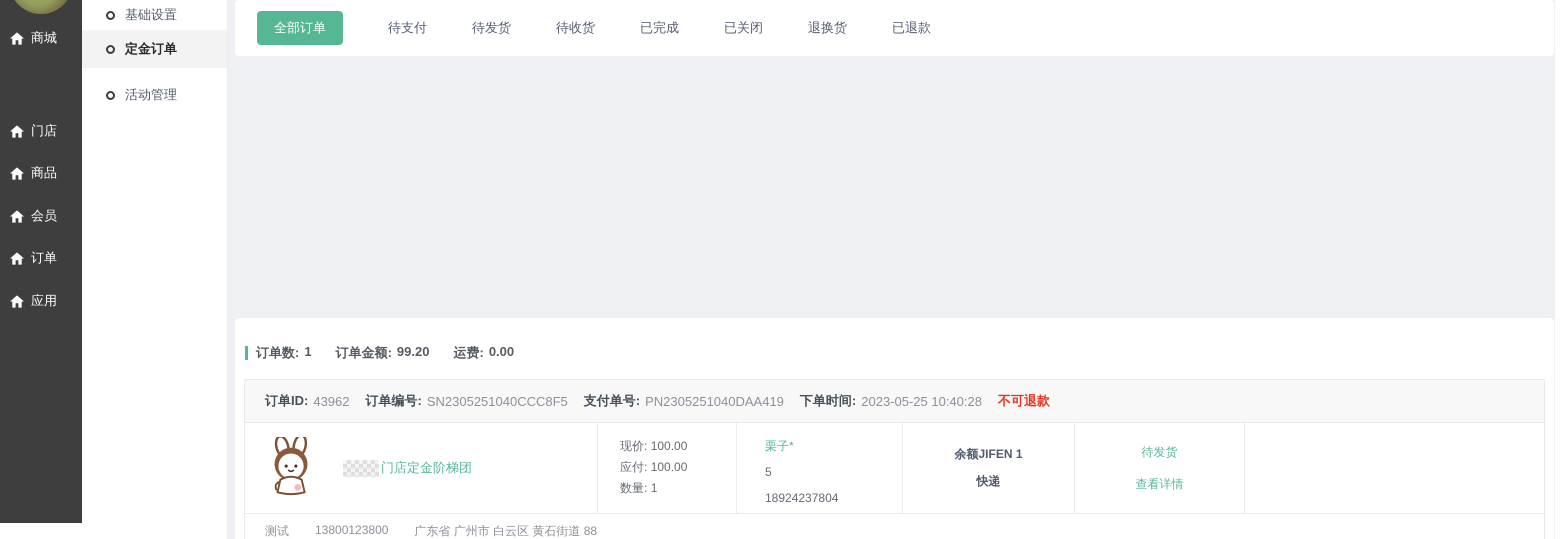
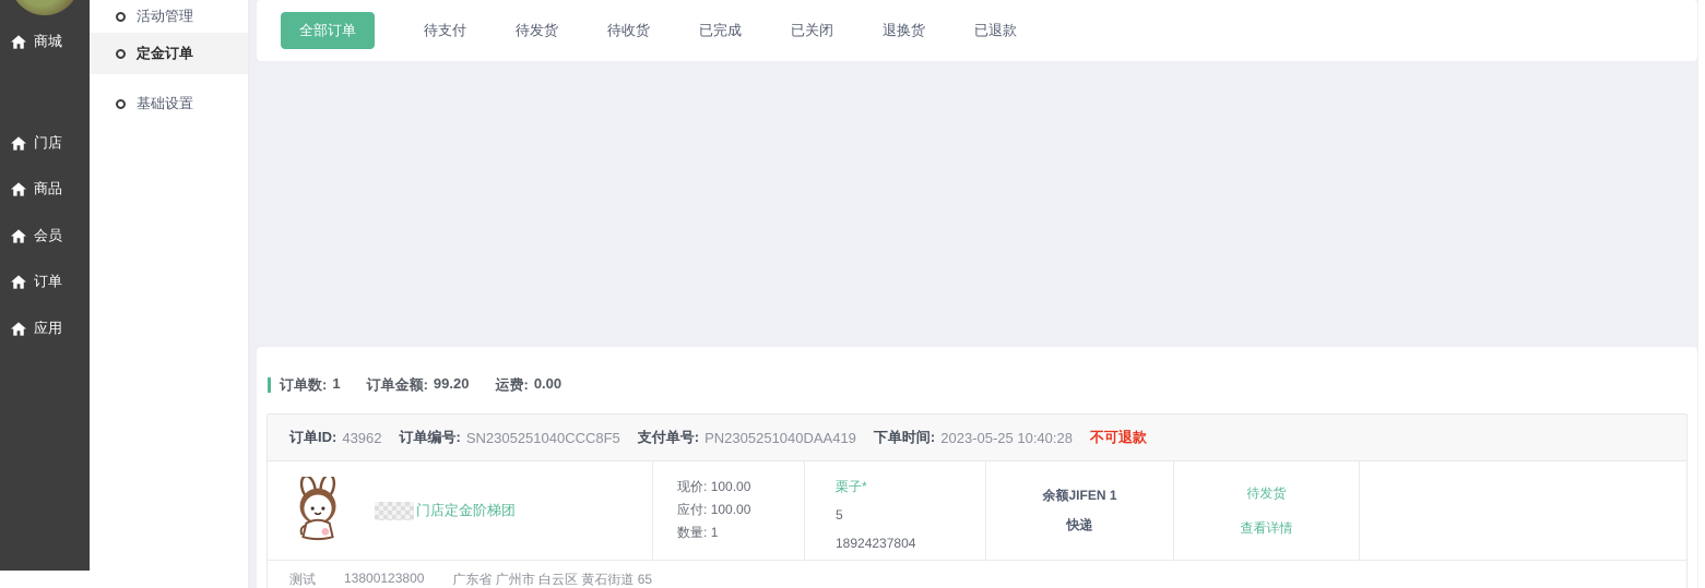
  商城
  门店
  商品
  会员
  订单
  应用
- 基础设置
+ 活动管理
  定金订单
- 活动管理
+ 基础设置
  全部订单
  待支付
  待发货
  待收货
  已完成
  已关闭
  退换货
  已退款
  订单数:
  1
  订单金额:
  99.20
  运费:
  0.00
  订单ID:
  43962
  订单编号:
  SN2305251040CCC8F5
  支付单号:
  PN2305251040DAA419
  下单时间:
  2023-05-25 10:40:28
  不可退款
  门店定金阶梯团
  现价: 100.00
  应付: 100.00
  数量: 1
  栗子*
  5
  18924237804
  余额JIFEN 1
  快递
  待发货
  查看详情
  测试
  13800123800
- 广东省 广州市 白云区 黄石街道 88
+ 广东省 广州市 白云区 黄石街道 65
